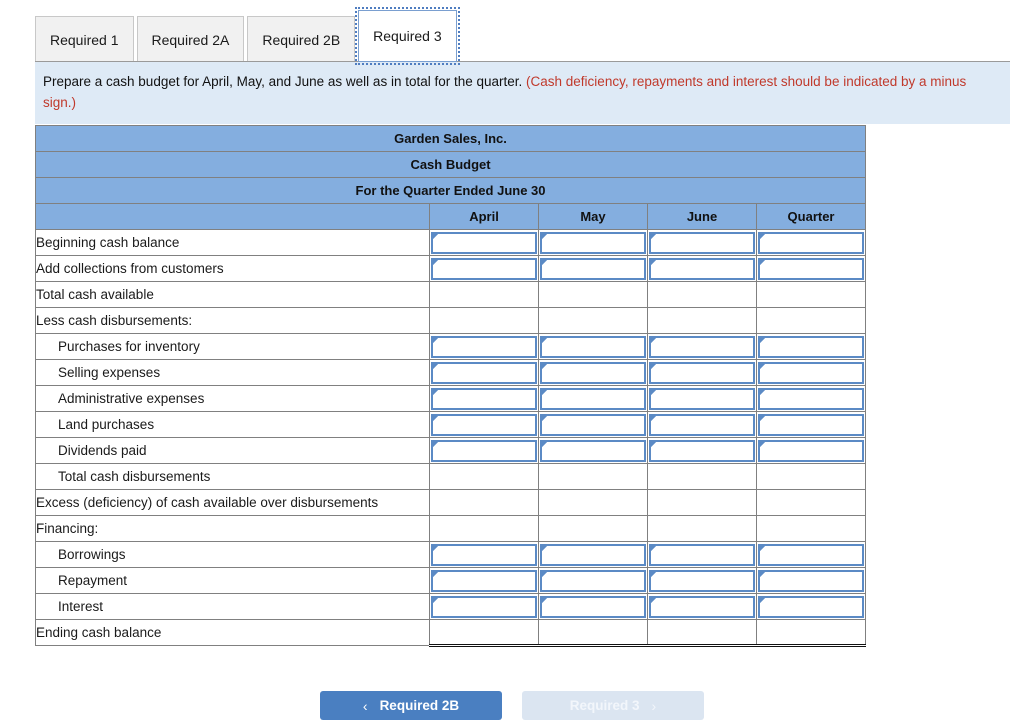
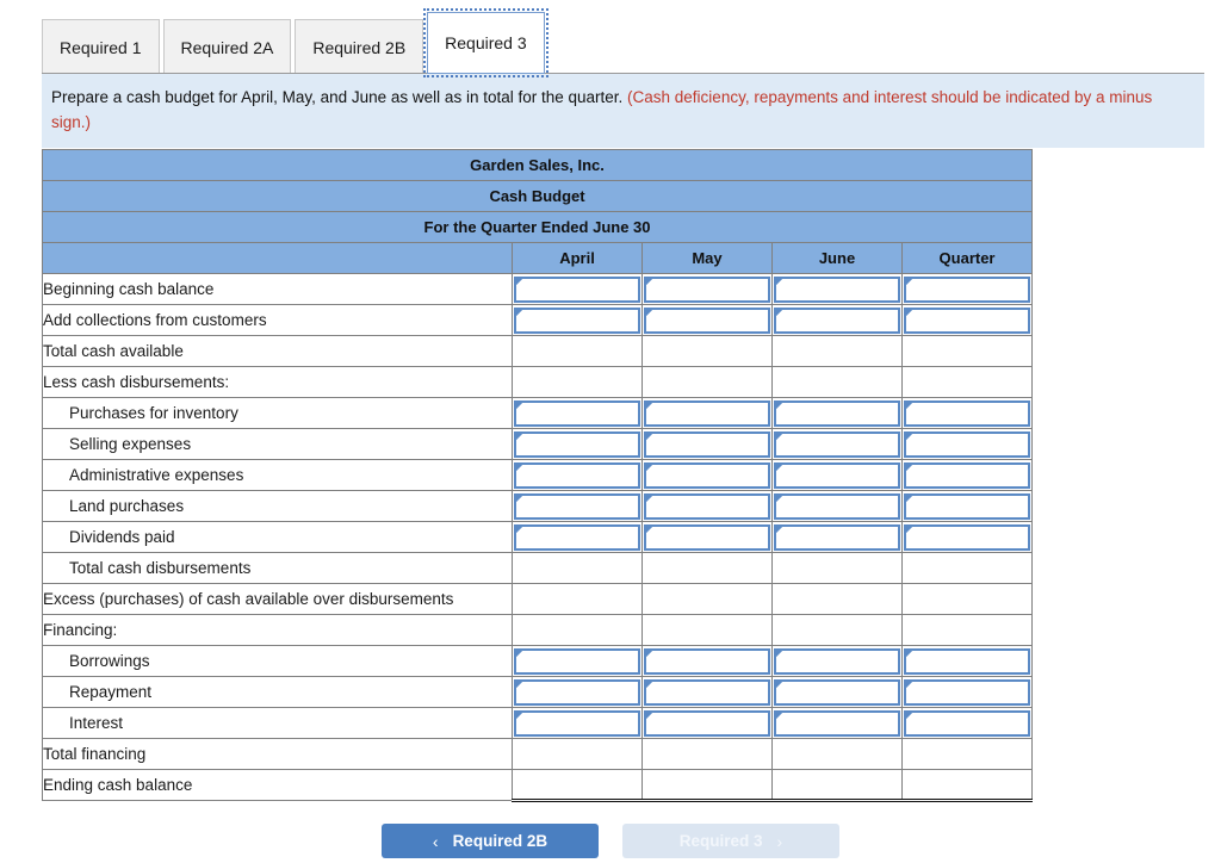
  Required 1
  Required 2A
  Required 2B
  Required 3
  Prepare a cash budget for April, May, and June as well as in total for the quarter. (Cash deficiency, repayments and interest should be indicated by a minus sign.)
  Garden Sales, Inc.
  Cash Budget
  For the Quarter Ended June 30
  	April	May	June	Quarter
  Beginning cash balance
  Add collections from customers
  Total cash available
  Less cash disbursements:
  Purchases for inventory
  Selling expenses
  Administrative expenses
  Land purchases
  Dividends paid
  Total cash disbursements
- Excess (deficiency) of cash available over disbursements
+ Excess (purchases) of cash available over disbursements
  Financing:
  Borrowings
  Repayment
  Interest
+ Total financing
  Ending cash balance
  ‹
  Required 2B
